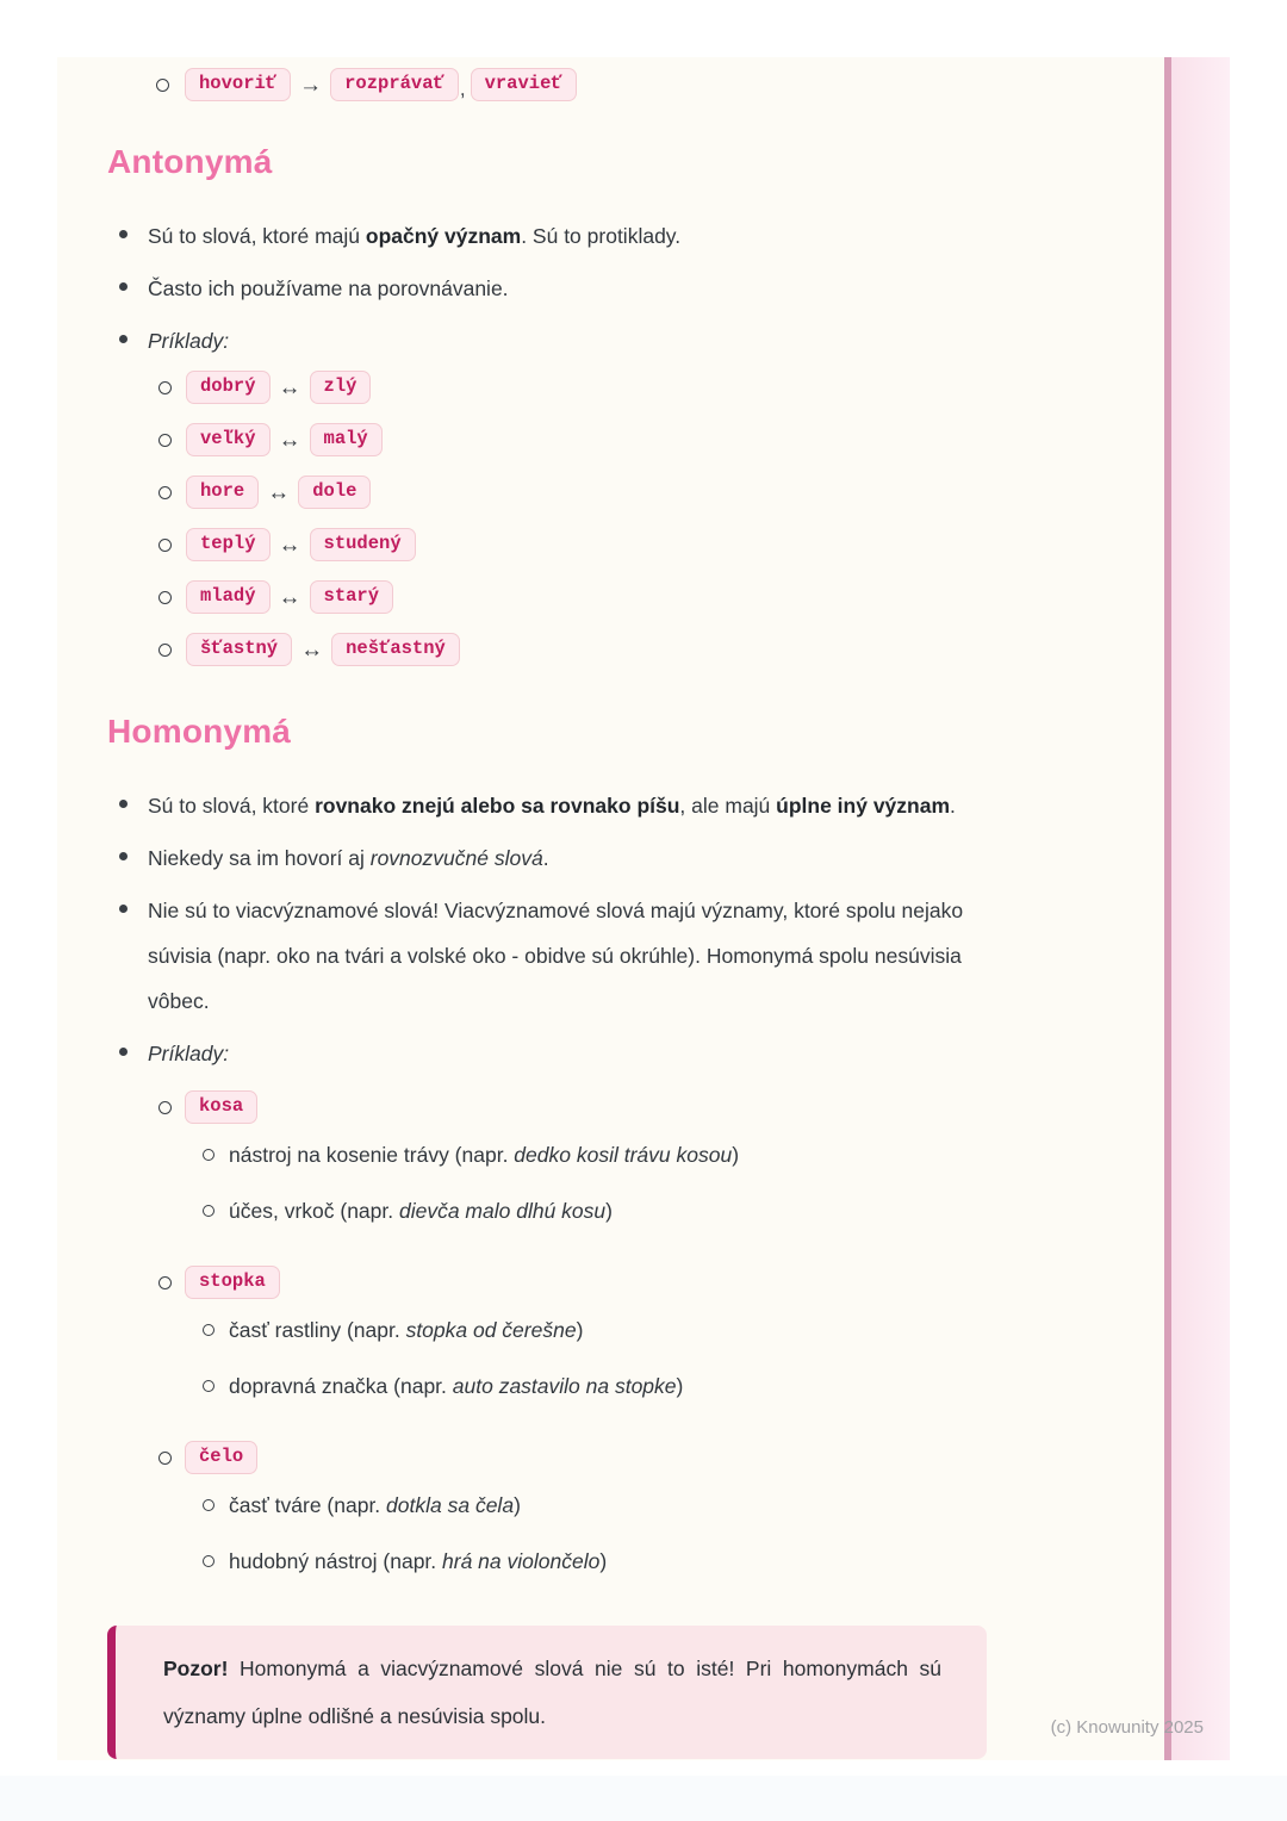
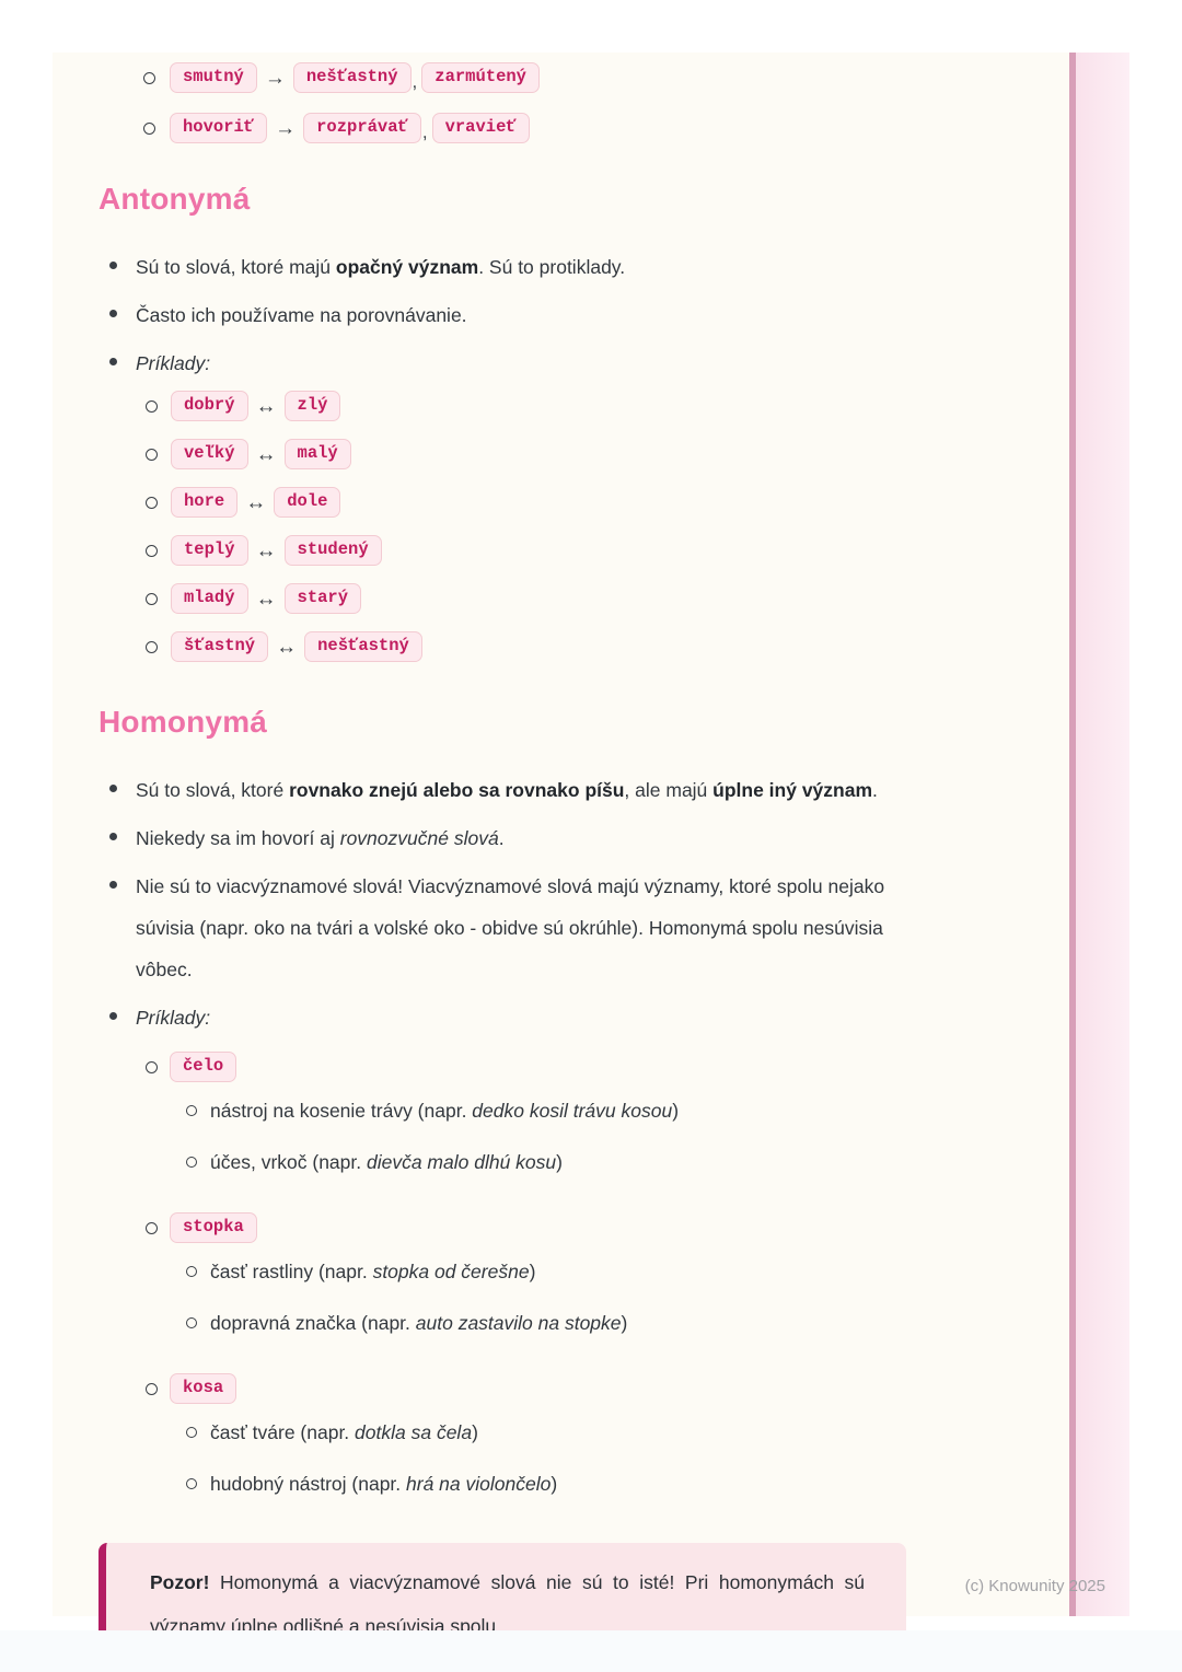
+ smutný → nešťastný , zarmútený
  hovoriť → rozprávať , vravieť
  Antonymá
  Sú to slová, ktoré majú opačný význam. Sú to protiklady.
  Často ich používame na porovnávanie.
  Príklady:
  dobrý ↔ zlý
  veľký ↔ malý
  hore ↔ dole
  teplý ↔ studený
  mladý ↔ starý
  šťastný ↔ nešťastný
  Homonymá
  Sú to slová, ktoré rovnako znejú alebo sa rovnako píšu, ale majú úplne iný význam.
  Niekedy sa im hovorí aj rovnozvučné slová.
  Nie sú to viacvýznamové slová! Viacvýznamové slová majú významy, ktoré spolu nejako súvisia (napr. oko na tvári a volské oko - obidve sú okrúhle). Homonymá spolu nesúvisia vôbec.
  Príklady:
- kosa
+ čelo
  nástroj na kosenie trávy (napr. dedko kosil trávu kosou)
  účes, vrkoč (napr. dievča malo dlhú kosu)
  stopka
  časť rastliny (napr. stopka od čerešne)
  dopravná značka (napr. auto zastavilo na stopke)
- čelo
+ kosa
  časť tváre (napr. dotkla sa čela)
  hudobný nástroj (napr. hrá na violončelo)
  Pozor! Homonymá a viacvýznamové slová nie sú to isté! Pri homonymách sú významy úplne odlišné a nesúvisia spolu.
  (c) Knowunity 2025
